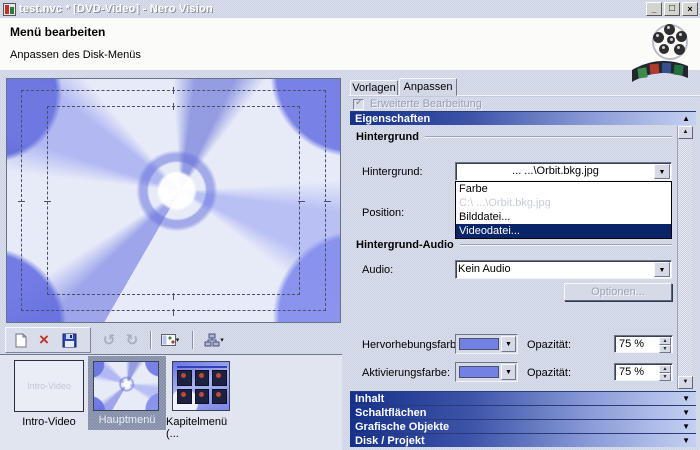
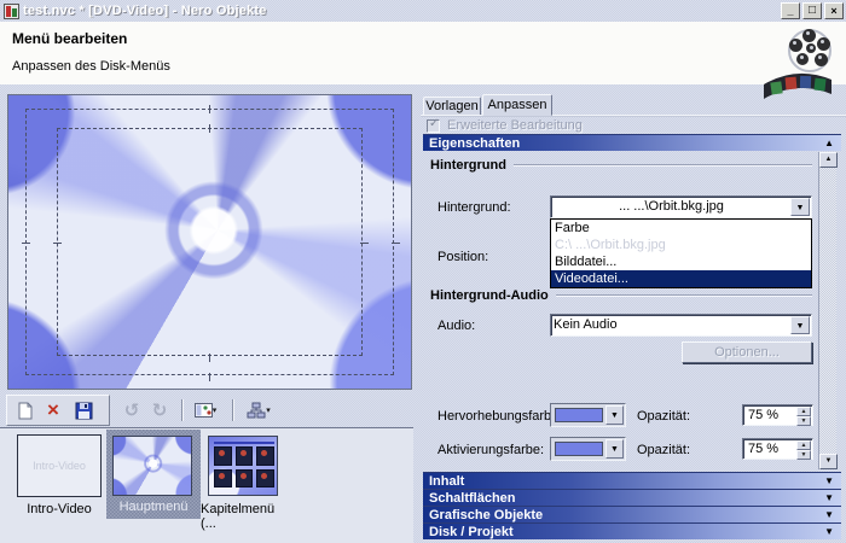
- test.nvc * [DVD-Video] - Nero Vision
+ test.nvc * [DVD-Video] - Nero Objekte
  _
  □
  ×
  Menü bearbeiten
  Anpassen des Disk-Menüs
  ×
  ↺
  ↻
  Intro-Video
  Intro-Video
  Hauptmenü
  Kapitelmenü (...
  Vorlagen
  Anpassen
  ✓
  Erweiterte Bearbeitung
  Eigenschaften
  ▲
  Hintergrund
  Hintergrund:
  ... ...\Orbit.bkg.jpg
  Position:
  Hintergrund-Audio
  Audio:
  Kein Audio
  Optionen...
  Hervorhebungsfarb
  Opazität:
  75 %
  Aktivierungsfarbe:
  Opazität:
  75 %
  Farbe
  C:\ ...\Orbit.bkg.jpg
  Bilddatei...
  Videodatei...
  Inhalt
  ▼
  Schaltflächen
  ▼
  Grafische Objekte
  ▼
  Disk / Projekt
  ▼
